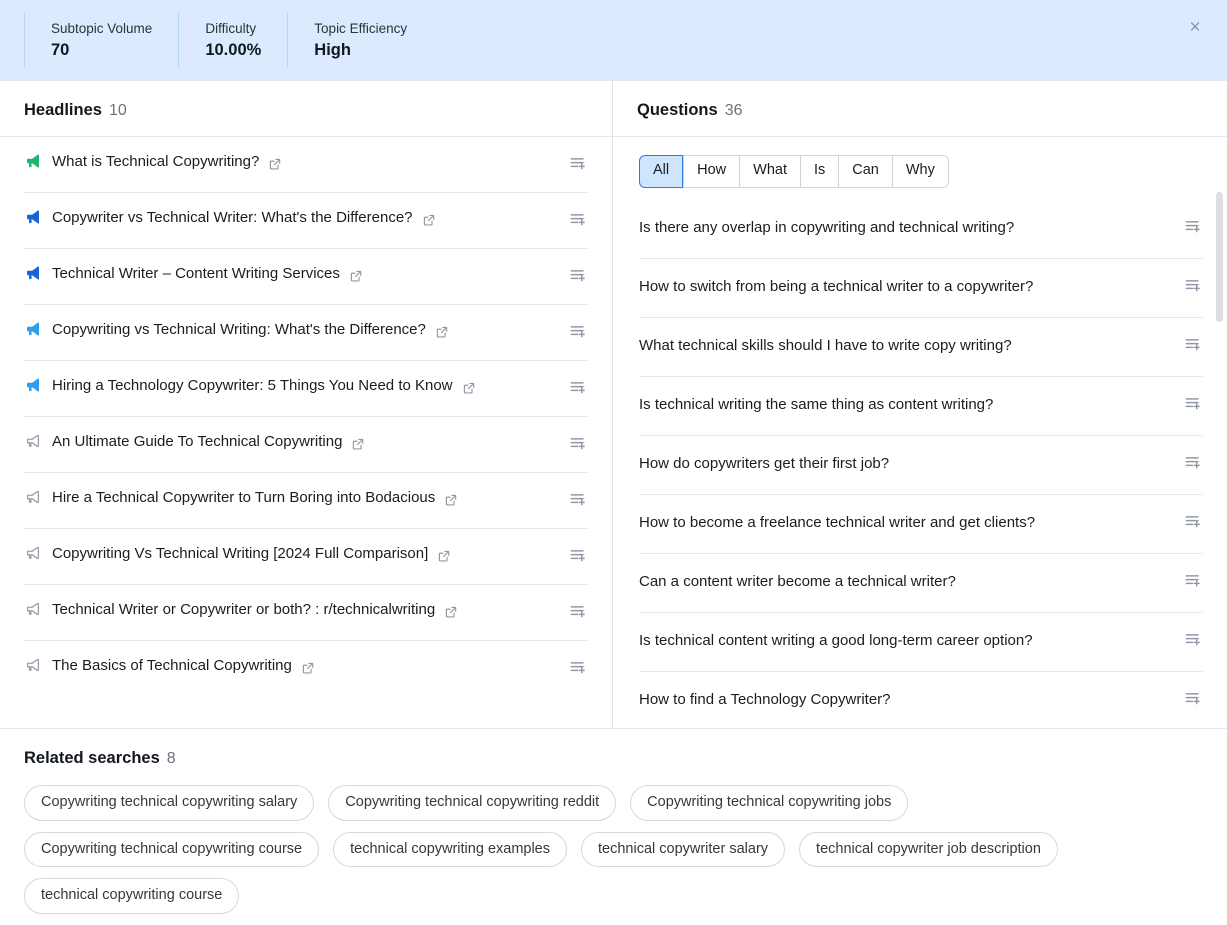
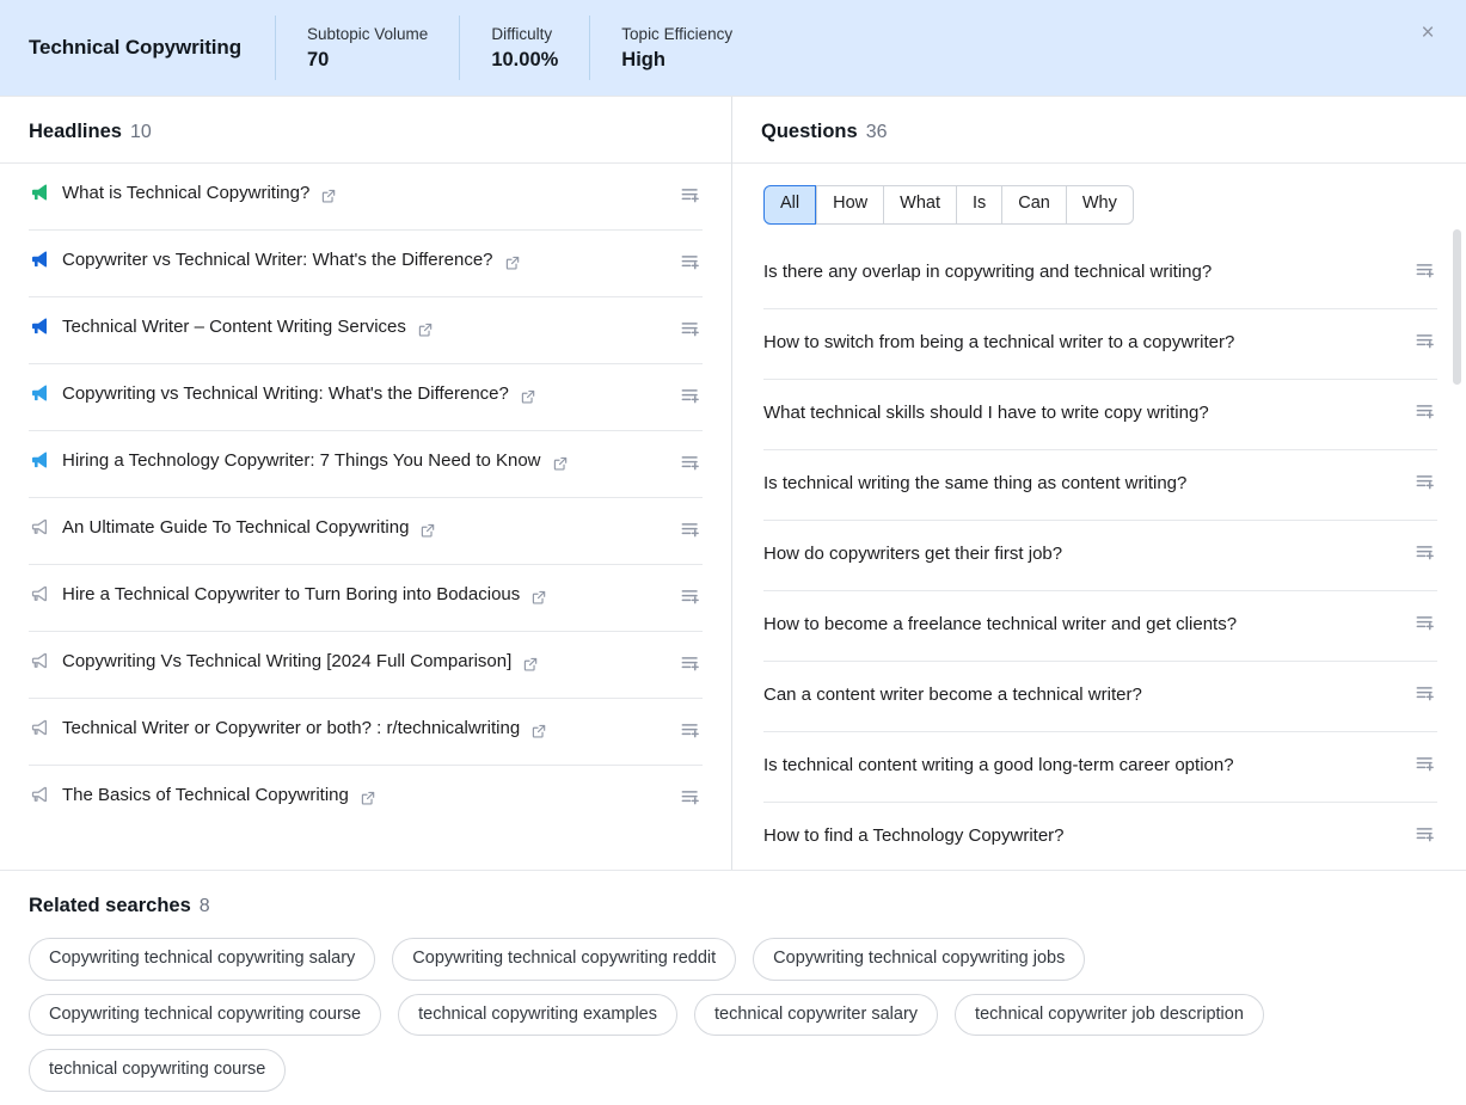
+ Technical Copywriting
  Subtopic Volume
  70
  Difficulty
  10.00%
  Topic Efficiency
  High
  ×
  Headlines
  10
  What is Technical Copywriting?
  Copywriter vs Technical Writer: What's the Difference?
  Technical Writer – Content Writing Services
  Copywriting vs Technical Writing: What's the Difference?
- Hiring a Technology Copywriter: 5 Things You Need to Know
+ Hiring a Technology Copywriter: 7 Things You Need to Know
  An Ultimate Guide To Technical Copywriting
  Hire a Technical Copywriter to Turn Boring into Bodacious
  Copywriting Vs Technical Writing [2024 Full Comparison]
  Technical Writer or Copywriter or both? : r/technicalwriting
  The Basics of Technical Copywriting
  Questions
  36
  All
  How
  What
  Is
  Can
  Why
  Is there any overlap in copywriting and technical writing?
  How to switch from being a technical writer to a copywriter?
  What technical skills should I have to write copy writing?
  Is technical writing the same thing as content writing?
  How do copywriters get their first job?
  How to become a freelance technical writer and get clients?
  Can a content writer become a technical writer?
  Is technical content writing a good long-term career option?
  How to find a Technology Copywriter?
  Related searches
  8
  Copywriting technical copywriting salary
  Copywriting technical copywriting reddit
  Copywriting technical copywriting jobs
  Copywriting technical copywriting course
  technical copywriting examples
  technical copywriter salary
  technical copywriter job description
  technical copywriting course
